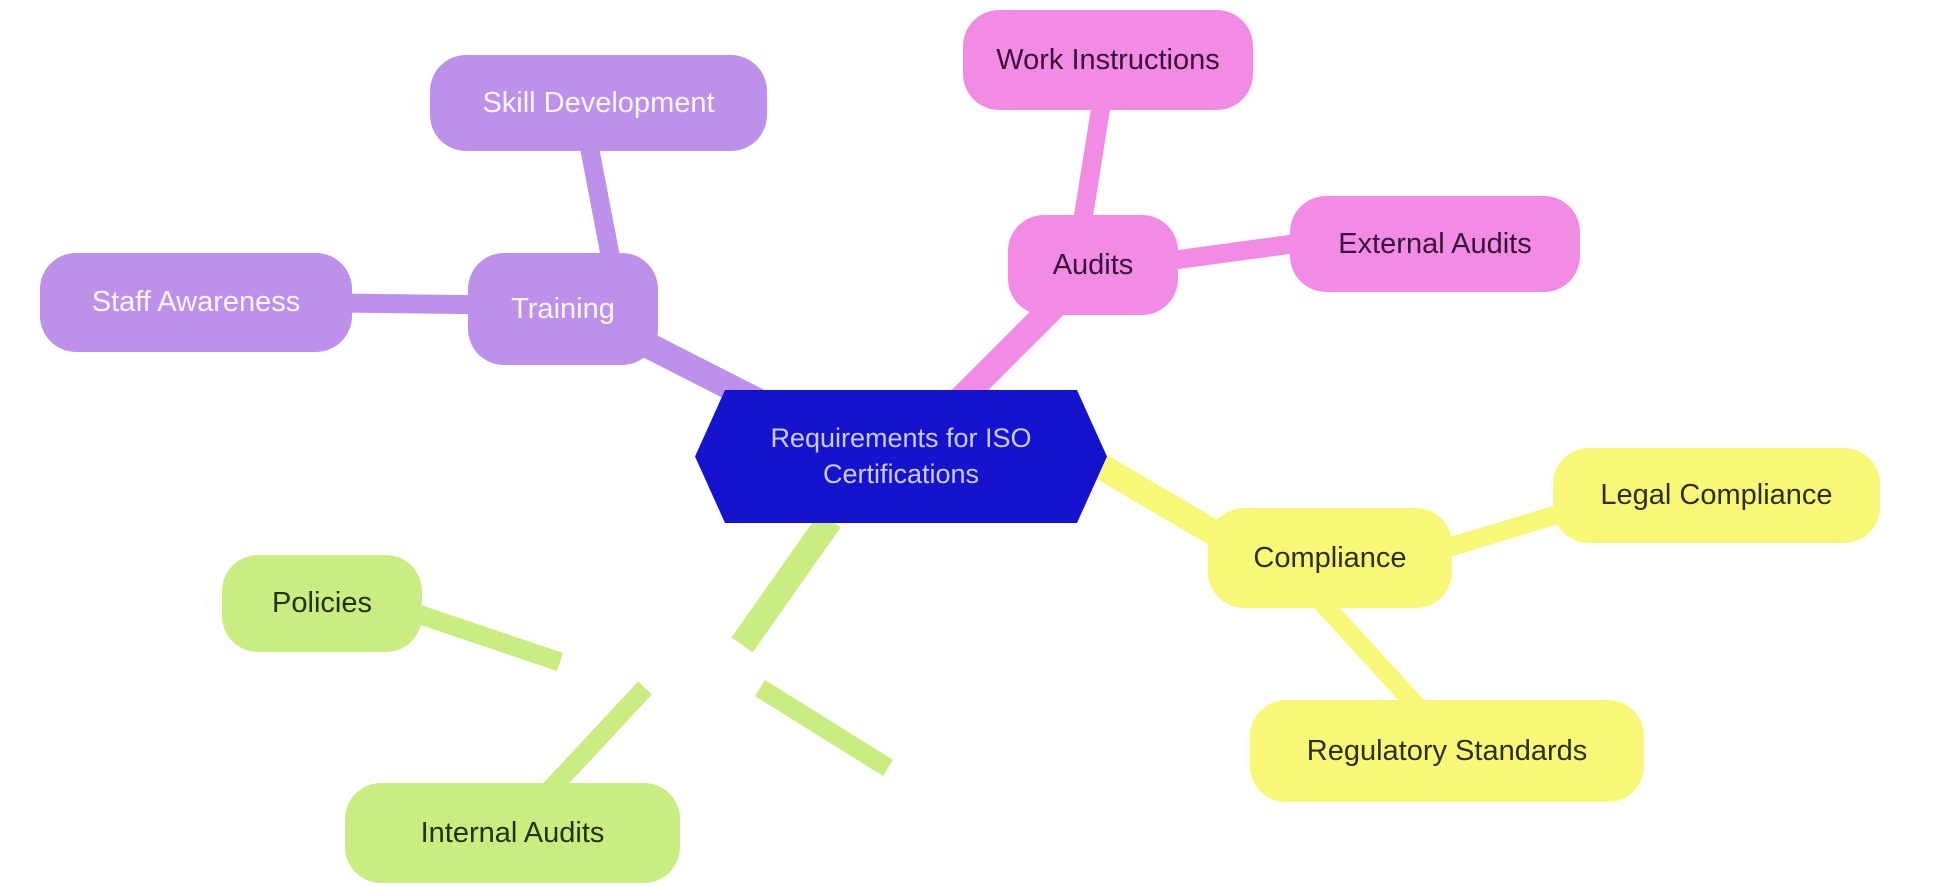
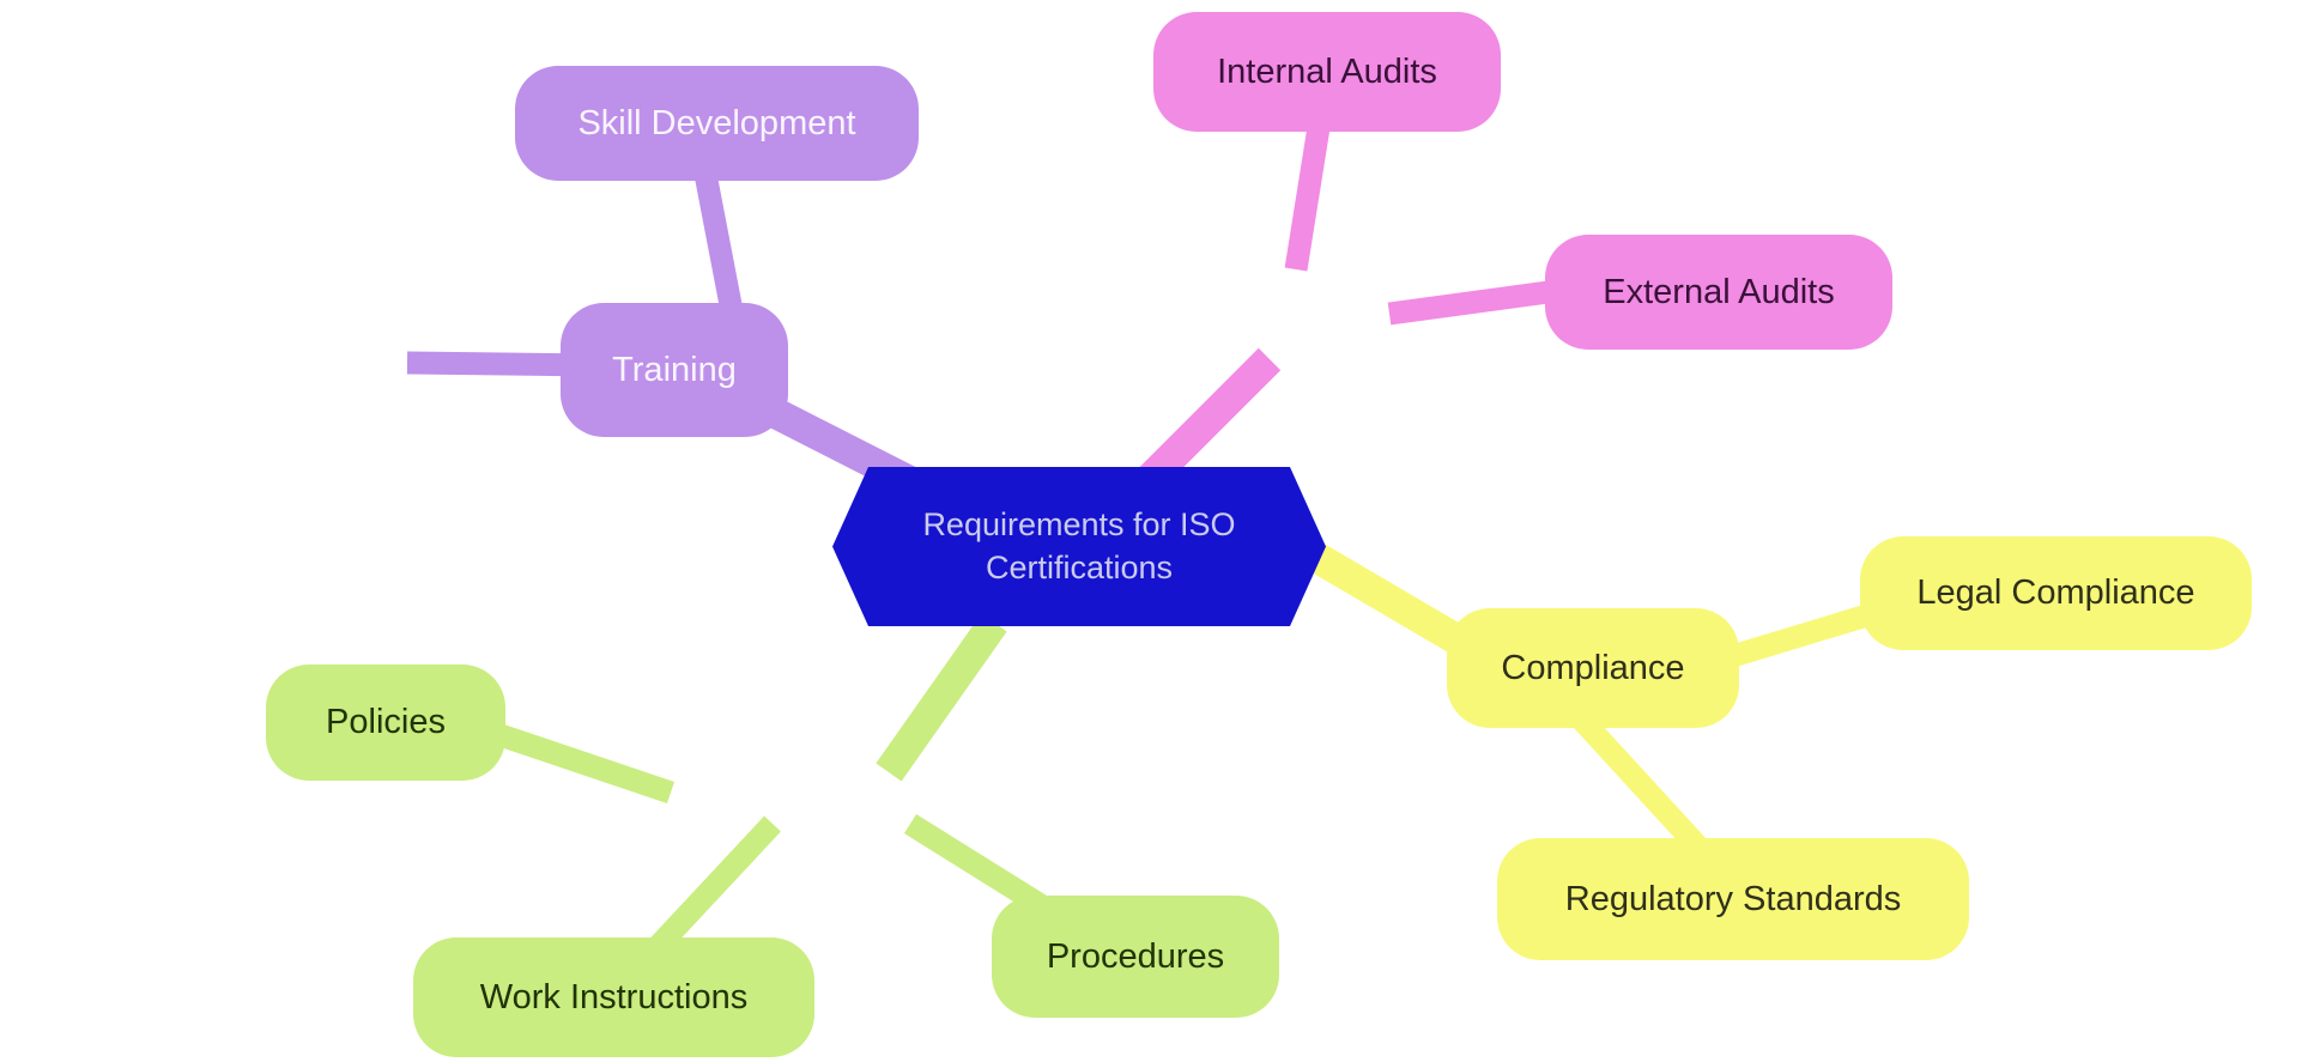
  Requirements for ISO
  Certifications
  Training
  Skill Development
- Staff Awareness
- Audits
- Work Instructions
+ Internal Audits
  External Audits
  Compliance
  Legal Compliance
  Regulatory Standards
  Policies
- Internal Audits
+ Work Instructions
+ Procedures
